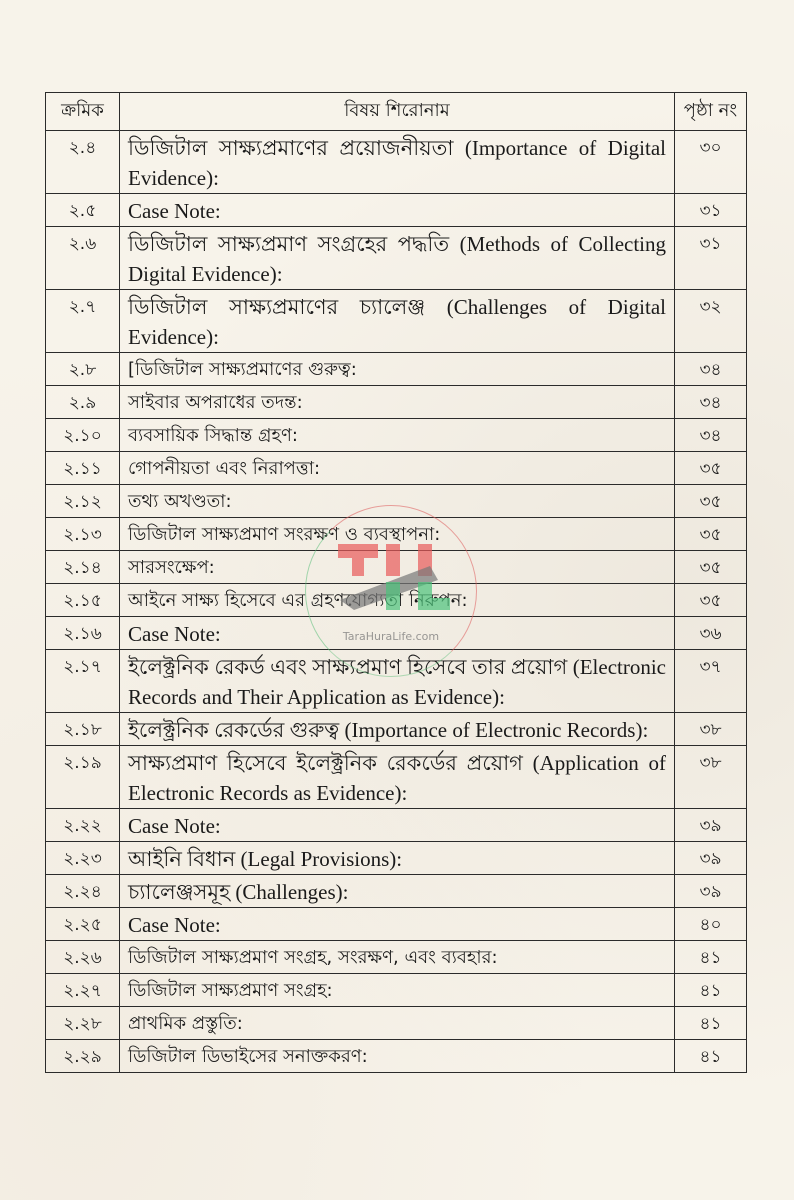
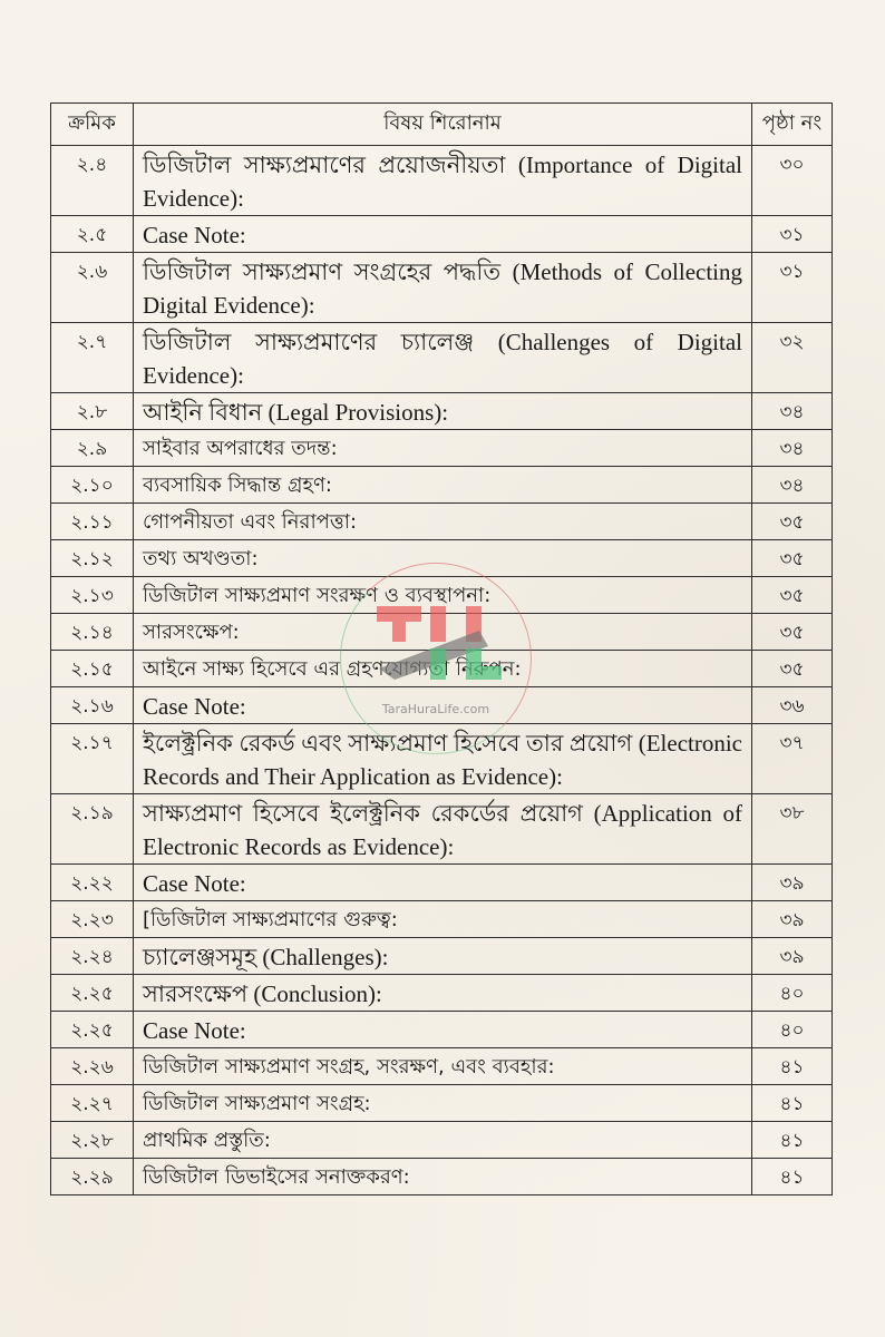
  ক্রমিক	বিষয় শিরোনাম	পৃষ্ঠা নং
  ২.৪	ডিজিটাল সাক্ষ্যপ্রমাণের প্রয়োজনীয়তা (Importance of Digital Evidence):	৩০
  ২.৫	Case Note:	৩১
  ২.৬	ডিজিটাল সাক্ষ্যপ্রমাণ সংগ্রহের পদ্ধতি (Methods of Collecting Digital Evidence):	৩১
  ২.৭	ডিজিটাল সাক্ষ্যপ্রমাণের চ্যালেঞ্জ (Challenges of Digital Evidence):	৩২
- ২.৮	[ডিজিটাল সাক্ষ্যপ্রমাণের গুরুত্ব:	৩৪
+ ২.৮	আইনি বিধান (Legal Provisions):	৩৪
  ২.৯	সাইবার অপরাধের তদন্ত:	৩৪
  ২.১০	ব্যবসায়িক সিদ্ধান্ত গ্রহণ:	৩৪
  ২.১১	গোপনীয়তা এবং নিরাপত্তা:	৩৫
  ২.১২	তথ্য অখণ্ডতা:	৩৫
  ২.১৩	ডিজিটাল সাক্ষ্যপ্রমাণ সংরক্ষণ ও ব্যবস্থাপনা:	৩৫
  ২.১৪	সারসংক্ষেপ:	৩৫
  ২.১৫	আইনে সাক্ষ্য হিসেবে এর গ্রহণযোগ্যতা নিরুপন:	৩৫
  ২.১৬	Case Note:	৩৬
  ২.১৭	ইলেক্ট্রনিক রেকর্ড এবং সাক্ষ্যপ্রমাণ হিসেবে তার প্রয়োগ (Electronic Records and Their Application as Evidence):	৩৭
- ২.১৮	ইলেক্ট্রনিক রেকর্ডের গুরুত্ব (Importance of Electronic Records):	৩৮
  ২.১৯	সাক্ষ্যপ্রমাণ হিসেবে ইলেক্ট্রনিক রেকর্ডের প্রয়োগ (Application of Electronic Records as Evidence):	৩৮
  ২.২২	Case Note:	৩৯
- ২.২৩	আইনি বিধান (Legal Provisions):	৩৯
+ ২.২৩	[ডিজিটাল সাক্ষ্যপ্রমাণের গুরুত্ব:	৩৯
  ২.২৪	চ্যালেঞ্জসমূহ (Challenges):	৩৯
+ ২.২৫	সারসংক্ষেপ (Conclusion):	৪০
  ২.২৫	Case Note:	৪০
  ২.২৬	ডিজিটাল সাক্ষ্যপ্রমাণ সংগ্রহ, সংরক্ষণ, এবং ব্যবহার:	৪১
  ২.২৭	ডিজিটাল সাক্ষ্যপ্রমাণ সংগ্রহ:	৪১
  ২.২৮	প্রাথমিক প্রস্তুতি:	৪১
  ২.২৯	ডিজিটাল ডিভাইসের সনাক্তকরণ:	৪১
  TaraHuraLife.com
